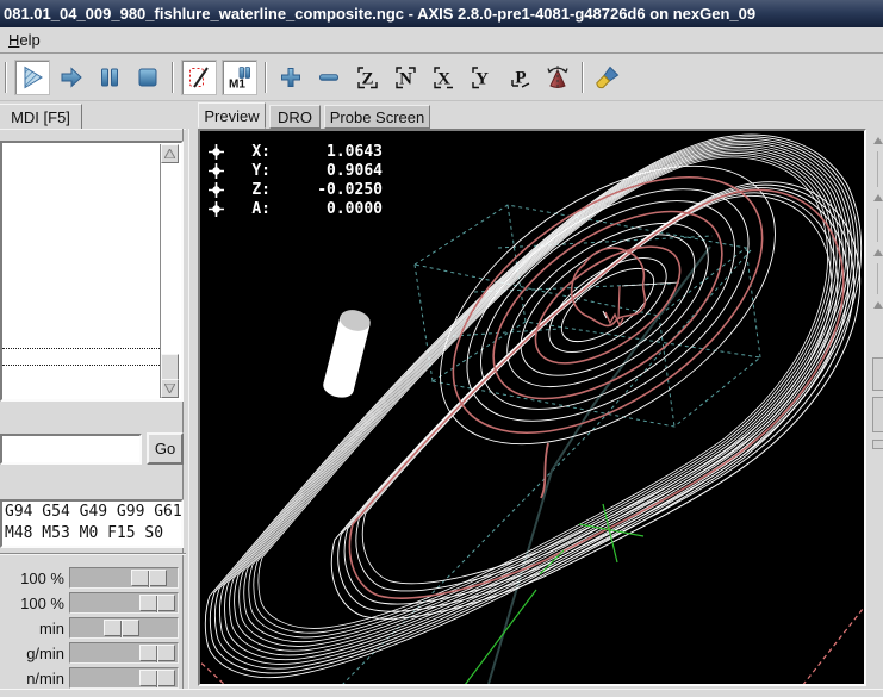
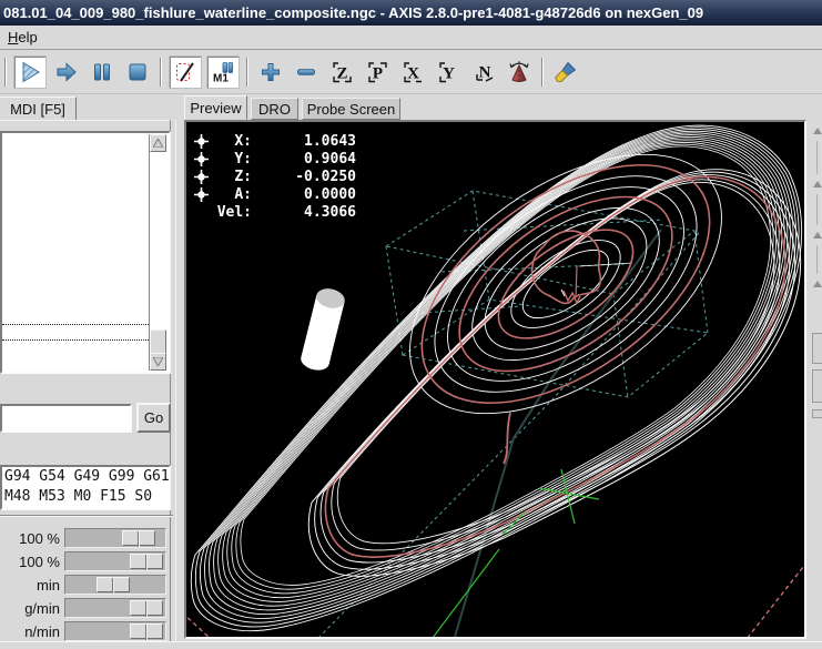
  081.01_04_009_980_fishlure_waterline_composite.ngc - AXIS 2.8.0-pre1-4081-g48726d6 on nexGen_09
  Help
  M1
  Z
- N
+ P
  X
  Y
- P
+ N
  MDI [F5]
  Go
  G94 G54 G49 G99 G61
  M48 M53 M0 F15 S0
  100 %
  100 %
  min
  g/min
  n/min
  Preview
  DRO
  Probe Screen
  X:
  1.0643
  Y:
  0.9064
  Z:
  -0.0250
  A:
  0.0000
+ Vel:
+ 4.3066
